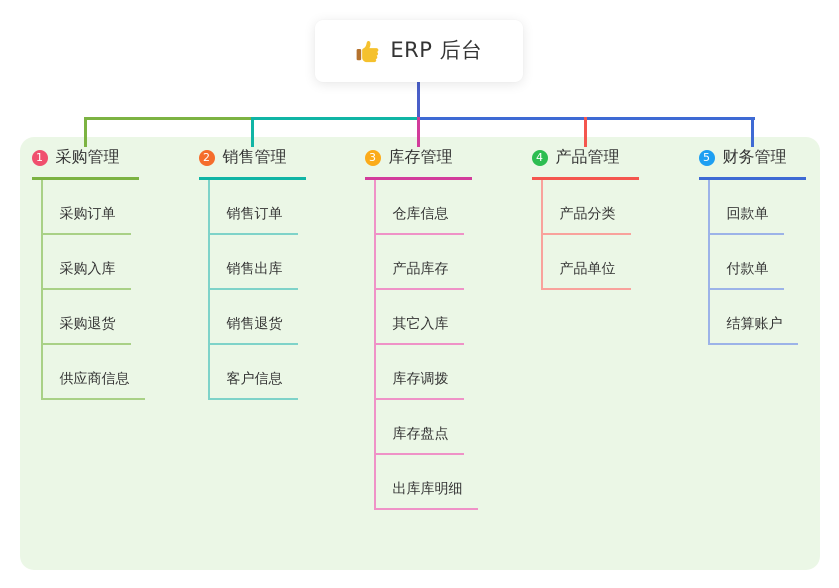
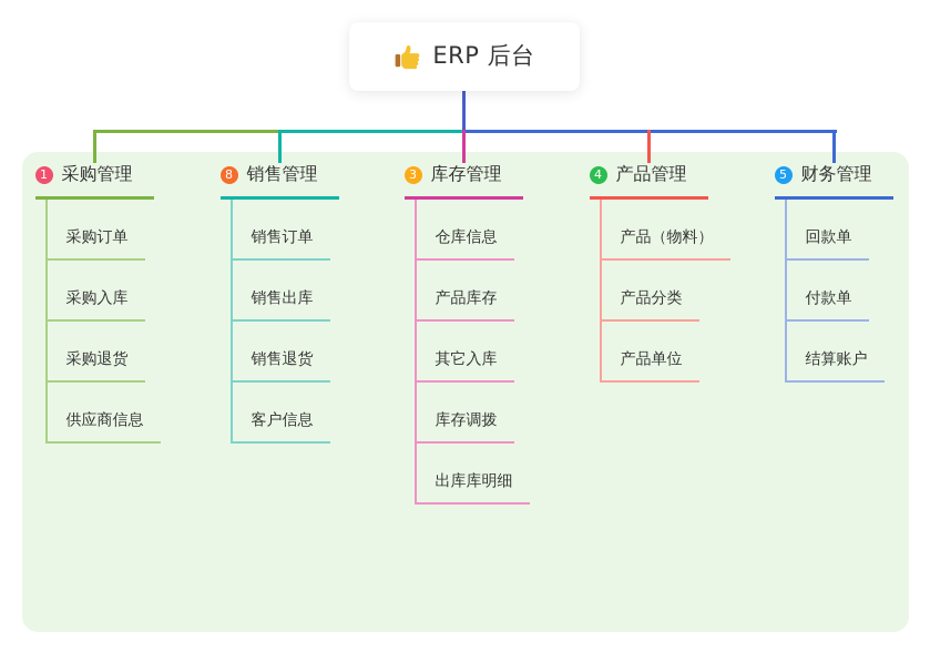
  ERP 后台
  1
  采购管理
  采购订单
  采购入库
  采购退货
  供应商信息
- 2
+ 8
  销售管理
  销售订单
  销售出库
  销售退货
  客户信息
  3
  库存管理
  仓库信息
  产品库存
  其它入库
  库存调拨
- 库存盘点
  出库库明细
  4
  产品管理
+ 产品（物料）
  产品分类
  产品单位
  5
  财务管理
  回款单
  付款单
  结算账户
